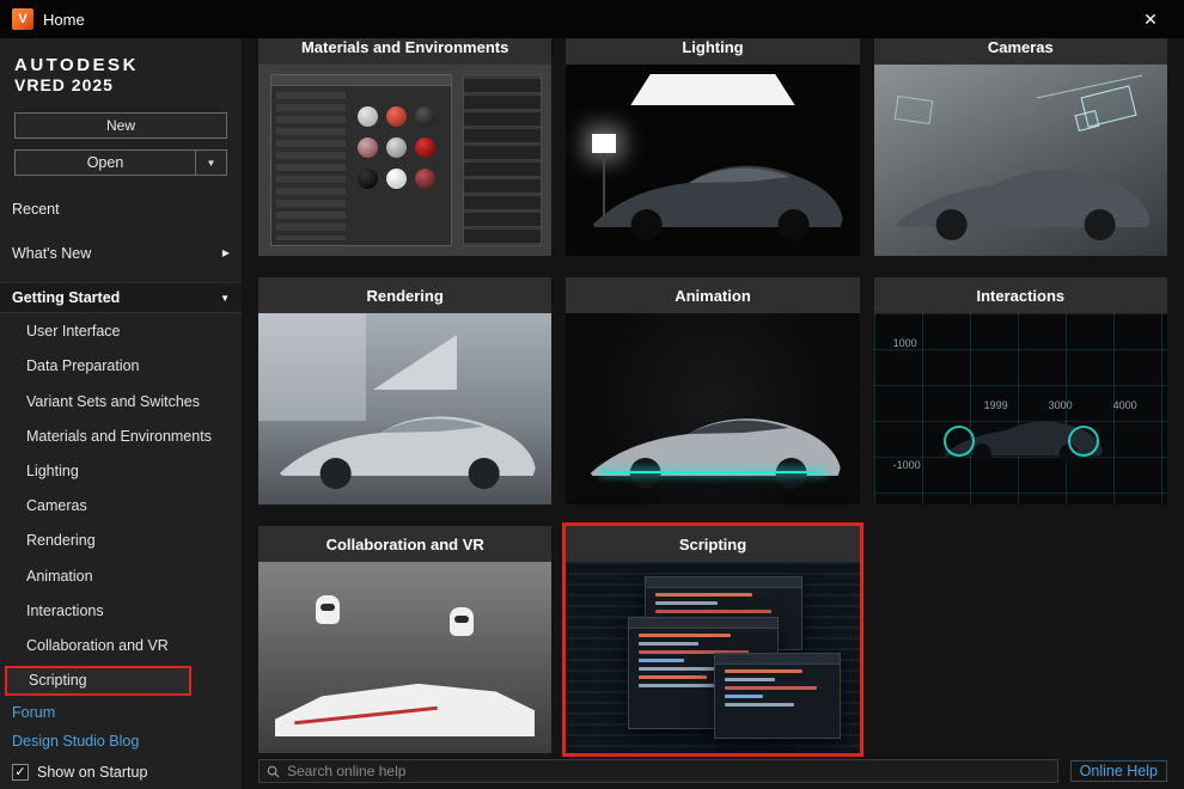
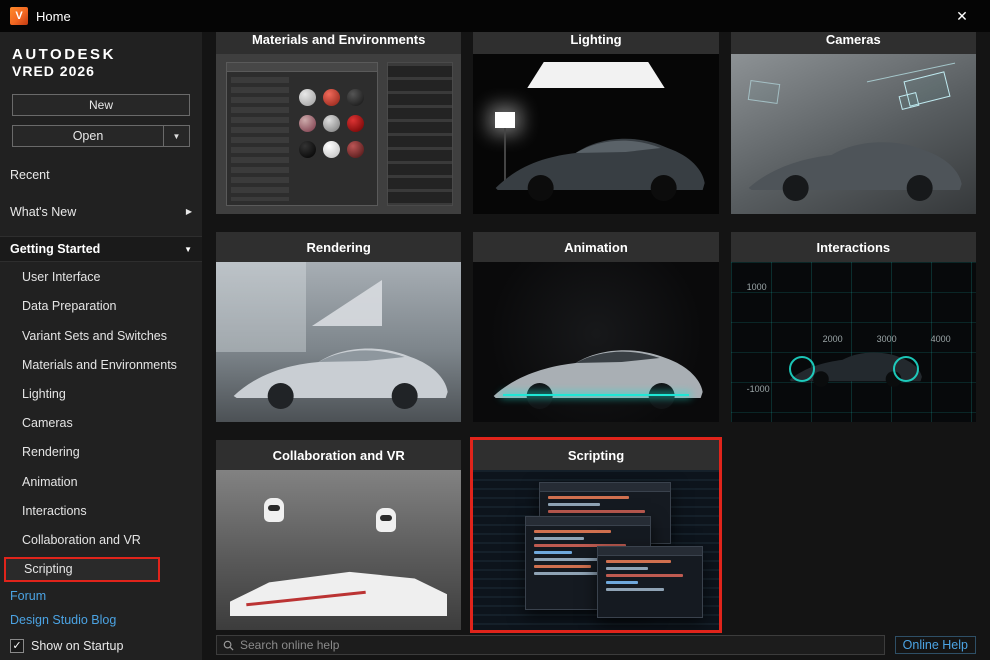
  V
  Home
  ✕
  AUTODESK
- VRED 2025
+ VRED 2026
  New
  Open
  ▼
  Recent
  What's New
  ▶
  Getting Started
  ▼
  User Interface
  Data Preparation
  Variant Sets and Switches
  Materials and Environments
  Lighting
  Cameras
  Rendering
  Animation
  Interactions
  Collaboration and VR
  Scripting
  Forum
  Design Studio Blog
  ✓
  Show on Startup
  Materials and Environments
  Lighting
  Cameras
  Rendering
  Animation
  Interactions
  1000
- 1999
+ 2000
  3000
  4000
  -1000
  Collaboration and VR
  Scripting
  Search online help
  Online Help
